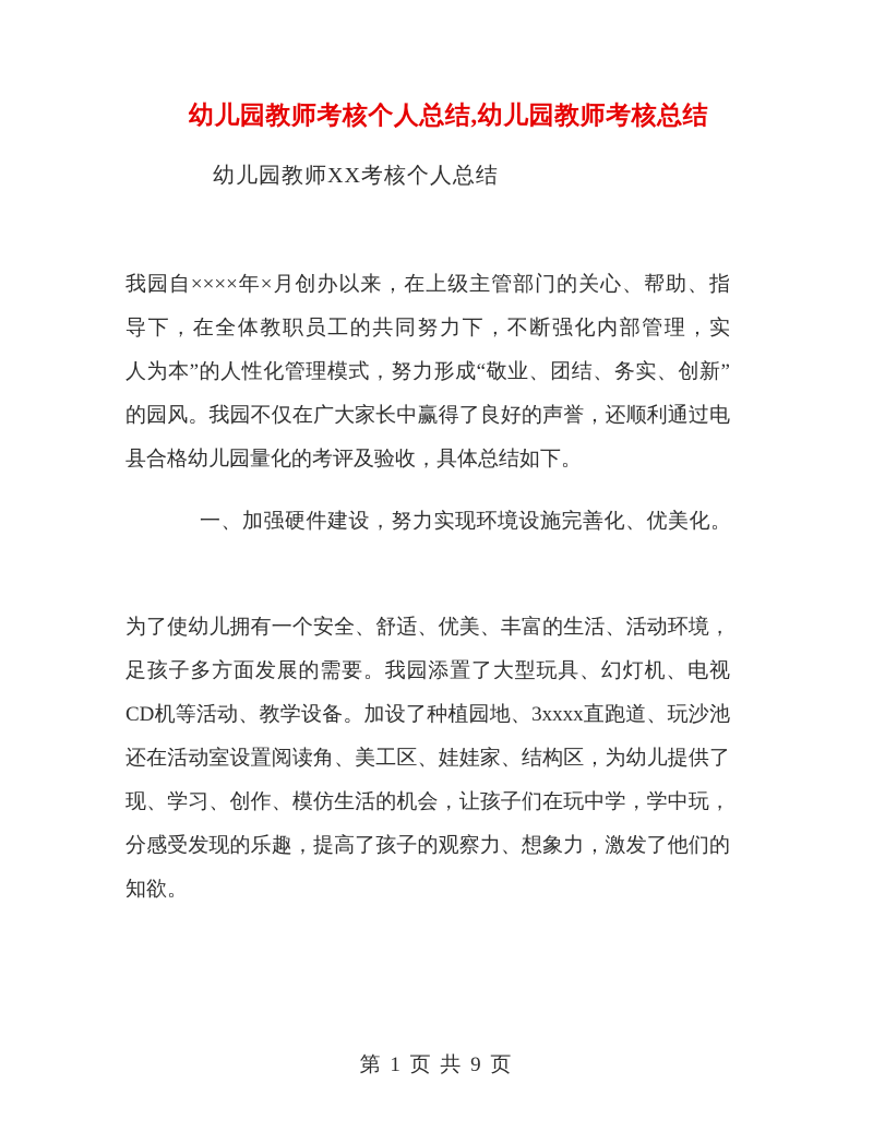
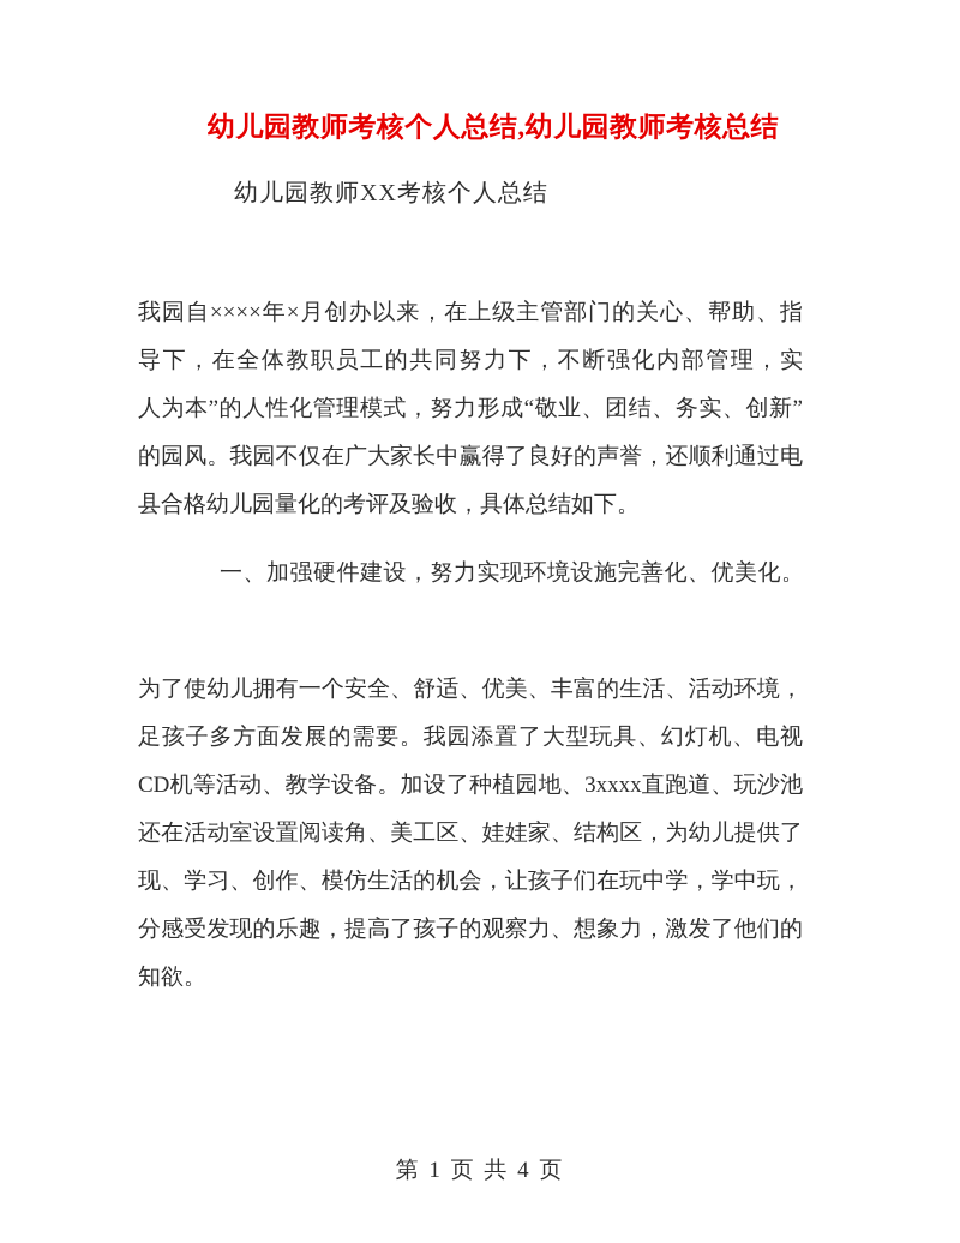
  幼儿园教师考核个人总结,幼儿园教师考核总结
  幼儿园教师XX考核个人总结
  我园自××××年×月创办以来，在上级主管部门的关心、帮助、指
  导下，在全体教职员工的共同努力下，不断强化内部管理，实
  人为本”的人性化管理模式，努力形成“敬业、团结、务实、创新”
  的园风。我园不仅在广大家长中赢得了良好的声誉，还顺利通过电
  县合格幼儿园量化的考评及验收，具体总结如下。
  一、加强硬件建设，努力实现环境设施完善化、优美化。
  为了使幼儿拥有一个安全、舒适、优美、丰富的生活、活动环境，
  足孩子多方面发展的需要。我园添置了大型玩具、幻灯机、电视
  CD机等活动、教学设备。加设了种植园地、3xxxx直跑道、玩沙池
  还在活动室设置阅读角、美工区、娃娃家、结构区，为幼儿提供了
  现、学习、创作、模仿生活的机会，让孩子们在玩中学，学中玩，
  分感受发现的乐趣，提高了孩子的观察力、想象力，激发了他们的
  知欲。
- 第 1 页 共 9 页
+ 第 1 页 共 4 页
